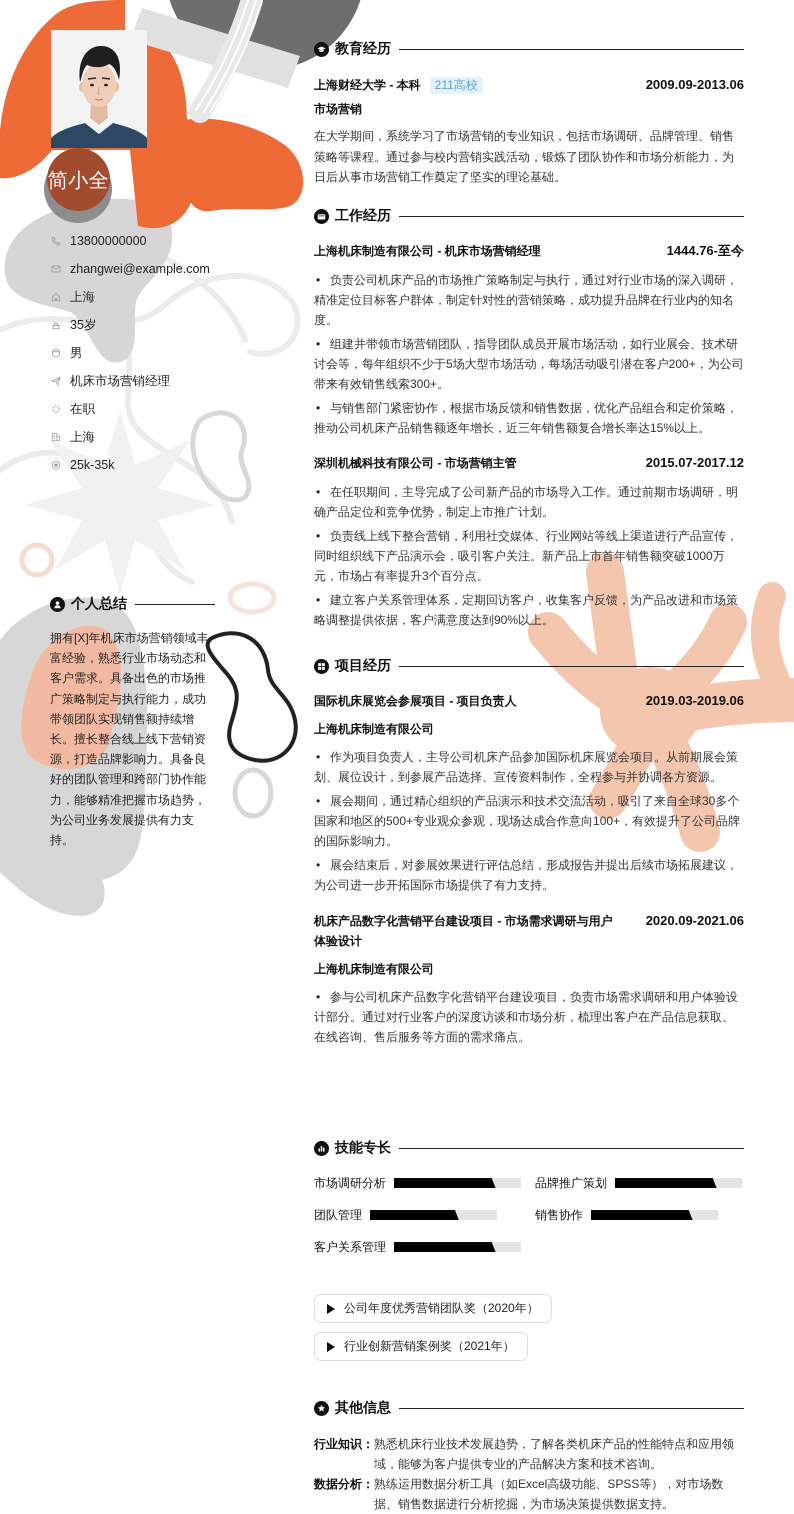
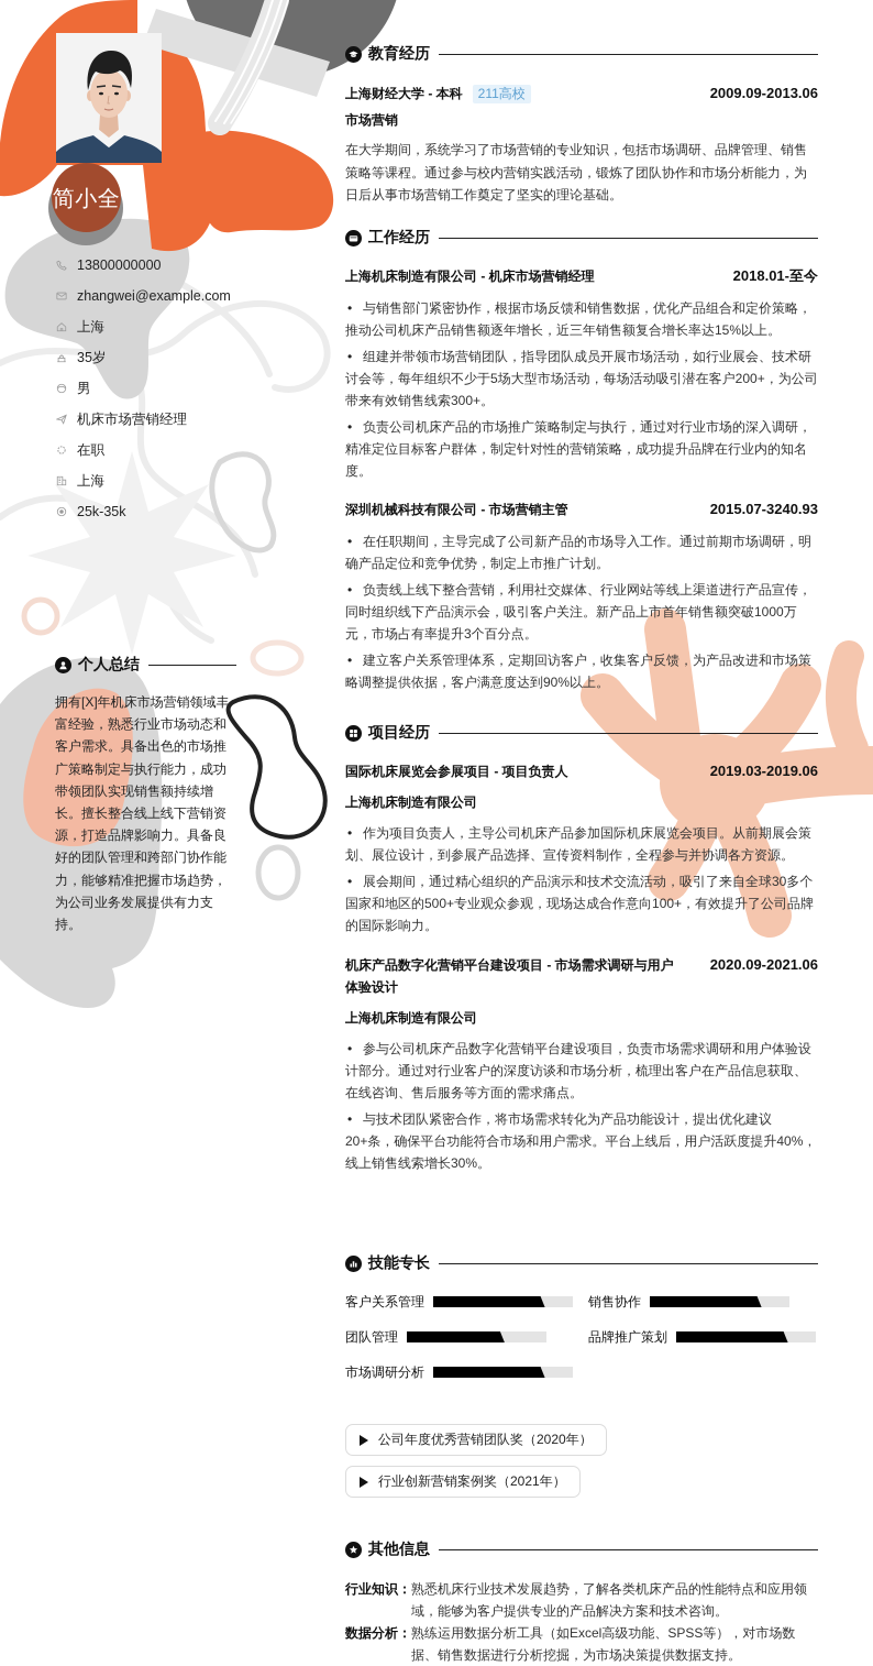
  简小全
  13800000000
  zhangwei@example.com
  上海
  35岁
  男
  机床市场营销经理
  在职
  上海
  25k-35k
  个人总结
  拥有[X]年机床市场营销领域丰富经验，熟悉行业市场动态和客户需求。具备出色的市场推广策略制定与执行能力，成功带领团队实现销售额持续增长。擅长整合线上线下营销资源，打造品牌影响力。具备良好的团队管理和跨部门协作能力，能够精准把握市场趋势，为公司业务发展提供有力支持。
  教育经历
  上海财经大学 - 本科 211高校
  2009.09-2013.06
  市场营销
  在大学期间，系统学习了市场营销的专业知识，包括市场调研、品牌管理、销售策略等课程。通过参与校内营销实践活动，锻炼了团队协作和市场分析能力，为日后从事市场营销工作奠定了坚实的理论基础。
  工作经历
  上海机床制造有限公司 - 机床市场营销经理
- 1444.76-至今
+ 2018.01-至今
- • 负责公司机床产品的市场推广策略制定与执行，通过对行业市场的深入调研，精准定位目标客户群体，制定针对性的营销策略，成功提升品牌在行业内的知名度。
+ • 与销售部门紧密协作，根据市场反馈和销售数据，优化产品组合和定价策略，推动公司机床产品销售额逐年增长，近三年销售额复合增长率达15%以上。
  • 组建并带领市场营销团队，指导团队成员开展市场活动，如行业展会、技术研讨会等，每年组织不少于5场大型市场活动，每场活动吸引潜在客户200+，为公司带来有效销售线索300+。
- • 与销售部门紧密协作，根据市场反馈和销售数据，优化产品组合和定价策略，推动公司机床产品销售额逐年增长，近三年销售额复合增长率达15%以上。
+ • 负责公司机床产品的市场推广策略制定与执行，通过对行业市场的深入调研，精准定位目标客户群体，制定针对性的营销策略，成功提升品牌在行业内的知名度。
  深圳机械科技有限公司 - 市场营销主管
- 2015.07-2017.12
+ 2015.07-3240.93
  • 在任职期间，主导完成了公司新产品的市场导入工作。通过前期市场调研，明确产品定位和竞争优势，制定上市推广计划。
  • 负责线上线下整合营销，利用社交媒体、行业网站等线上渠道进行产品宣传，同时组织线下产品演示会，吸引客户关注。新产品上市首年销售额突破1000万元，市场占有率提升3个百分点。
  • 建立客户关系管理体系，定期回访客户，收集客户反馈，为产品改进和市场策略调整提供依据，客户满意度达到90%以上。
  项目经历
  国际机床展览会参展项目 - 项目负责人
  2019.03-2019.06
  上海机床制造有限公司
  • 作为项目负责人，主导公司机床产品参加国际机床展览会项目。从前期展会策划、展位设计，到参展产品选择、宣传资料制作，全程参与并协调各方资源。
  • 展会期间，通过精心组织的产品演示和技术交流活动，吸引了来自全球30多个国家和地区的500+专业观众参观，现场达成合作意向100+，有效提升了公司品牌的国际影响力。
- • 展会结束后，对参展效果进行评估总结，形成报告并提出后续市场拓展建议，为公司进一步开拓国际市场提供了有力支持。
  机床产品数字化营销平台建设项目 - 市场需求调研与用户体验设计
  2020.09-2021.06
  上海机床制造有限公司
  • 参与公司机床产品数字化营销平台建设项目，负责市场需求调研和用户体验设计部分。通过对行业客户的深度访谈和市场分析，梳理出客户在产品信息获取、在线咨询、售后服务等方面的需求痛点。
+ • 与技术团队紧密合作，将市场需求转化为产品功能设计，提出优化建议20+条，确保平台功能符合市场和用户需求。平台上线后，用户活跃度提升40%，线上销售线索增长30%。
  技能专长
- 市场调研分析
+ 客户关系管理
- 品牌推广策划
+ 销售协作
  团队管理
- 销售协作
+ 品牌推广策划
- 客户关系管理
+ 市场调研分析
  公司年度优秀营销团队奖（2020年）
  行业创新营销案例奖（2021年）
  其他信息
  行业知识：
  熟悉机床行业技术发展趋势，了解各类机床产品的性能特点和应用领域，能够为客户提供专业的产品解决方案和技术咨询。
  数据分析：
  熟练运用数据分析工具（如Excel高级功能、SPSS等），对市场数据、销售数据进行分析挖掘，为市场决策提供数据支持。
